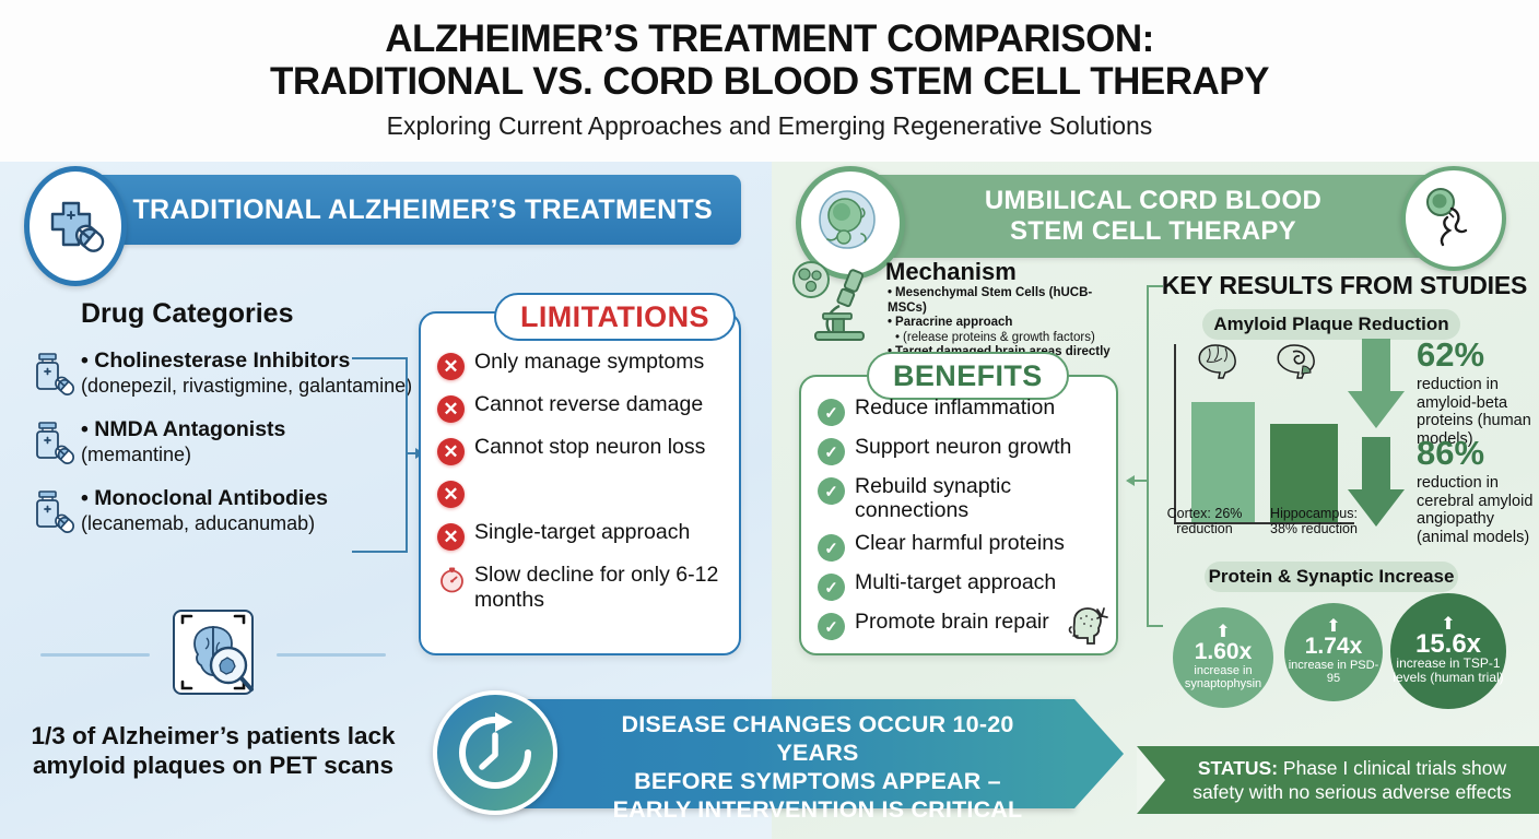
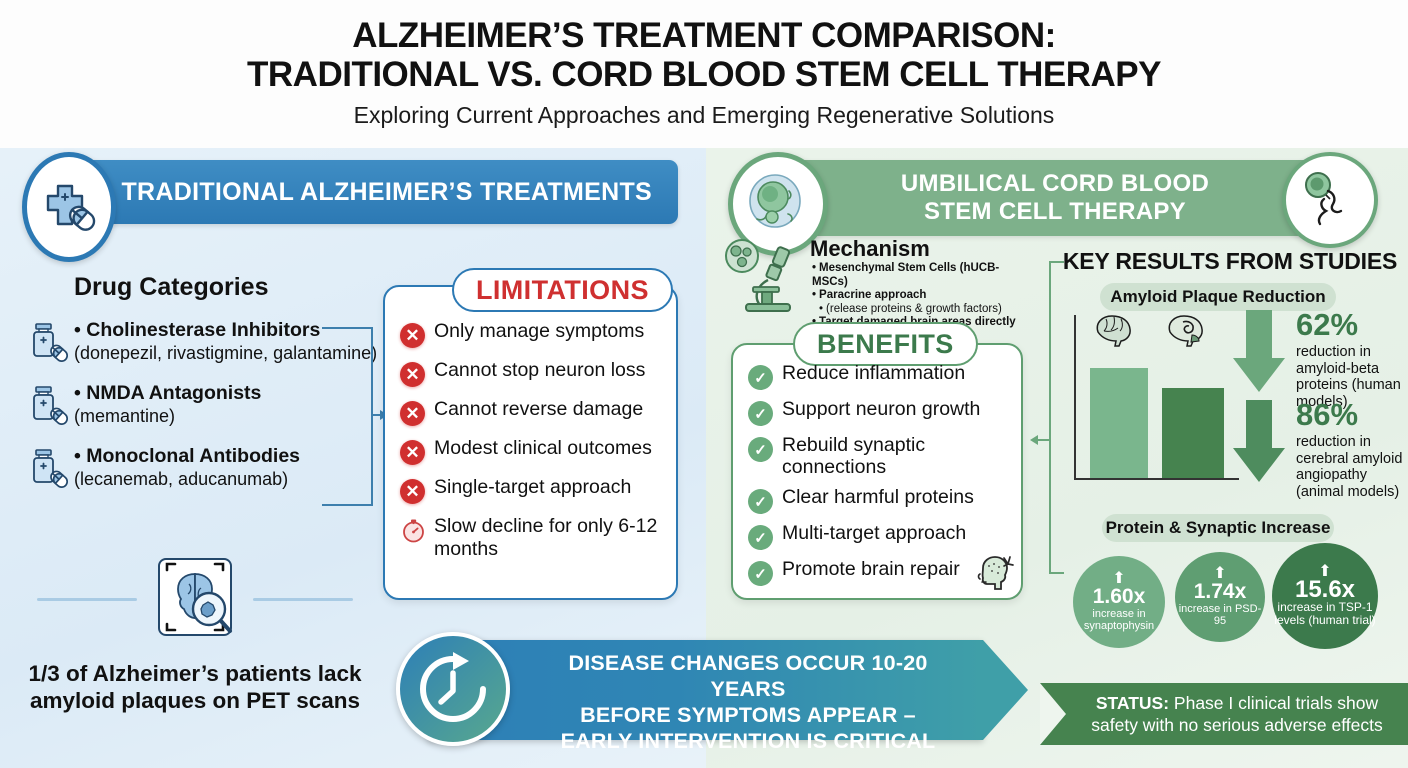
  ALZHEIMER’S TREATMENT COMPARISON:
  TRADITIONAL VS. CORD BLOOD STEM CELL THERAPY
  Exploring Current Approaches and Emerging Regenerative Solutions
  TRADITIONAL ALZHEIMER’S TREATMENTS
  Drug Categories
  • Cholinesterase Inhibitors
  (donepezil, rivastigmine, galantamine)
  • NMDA Antagonists
  (memantine)
  • Monoclonal Antibodies
  (lecanemab, aducanumab)
  LIMITATIONS
  ✕
  Only manage symptoms
  ✕
- Cannot reverse damage
+ Cannot stop neuron loss
  ✕
- Cannot stop neuron loss
+ Cannot reverse damage
  ✕
+ Modest clinical outcomes
  ✕
  Single-target approach
  Slow decline for only 6-12 months
  1/3 of Alzheimer’s patients lack amyloid plaques on PET scans
  UMBILICAL CORD BLOOD
  STEM CELL THERAPY
  Mechanism
  Mesenchymal Stem Cells (hUCB-MSCs)
  Paracrine approach
  (release proteins & growth factors)
  BENEFITS
  ✓
  Reduce inflammation
  ✓
  Support neuron growth
  ✓
  Rebuild synaptic connections
  ✓
  Clear harmful proteins
  ✓
  Multi-target approach
  ✓
  Promote brain repair
  KEY RESULTS FROM STUDIES
  Amyloid Plaque Reduction
- Cortex: 26% reduction
- Hippocampus: 38% reduction
  62%
  reduction in amyloid-beta proteins (human models)
  86%
  reduction in cerebral amyloid angiopathy (animal models)
  Protein & Synaptic Increase
  ⬆
  1.60x
  increase in synaptophysin
  ⬆
  1.74x
  increase in PSD-95
  ⬆
  15.6x
  increase in TSP-1 levels (human trial)
  STATUS: Phase I clinical trials show safety with no serious adverse effects
  DISEASE CHANGES OCCUR 10-20 YEARS
  BEFORE SYMPTOMS APPEAR –
  EARLY INTERVENTION IS CRITICAL
